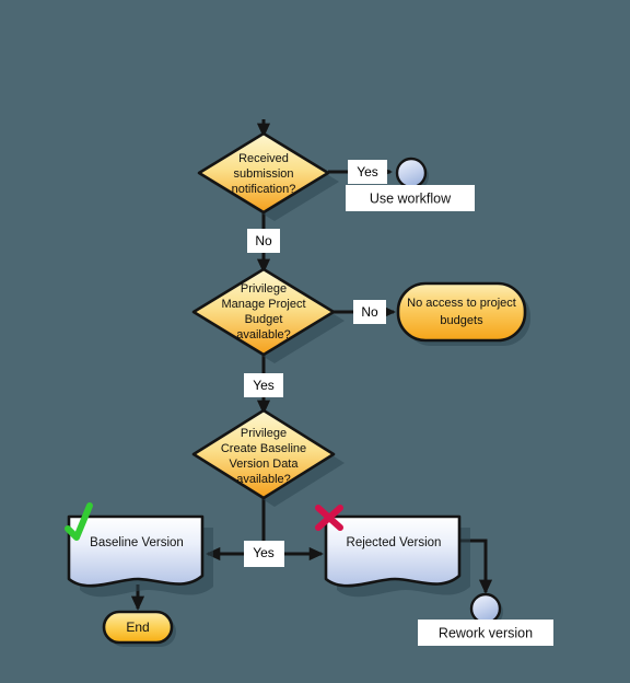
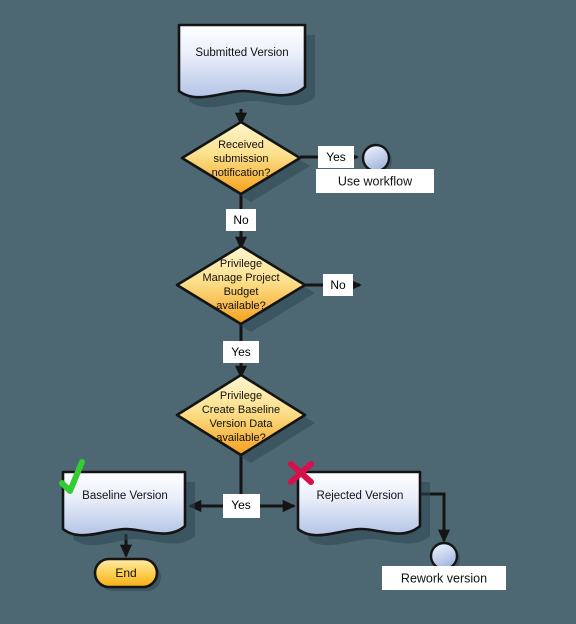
+ Submitted Version
  Received
  submission
  notification?
  Yes
  Use workflow
  No
  Privilege
  Manage Project
  Budget
  available?
  No
- No access to project
- budgets
  Yes
  Privilege
  Create Baseline
  Version Data
  available?
  Baseline Version
  Yes
  Rejected Version
  End
  Rework version
